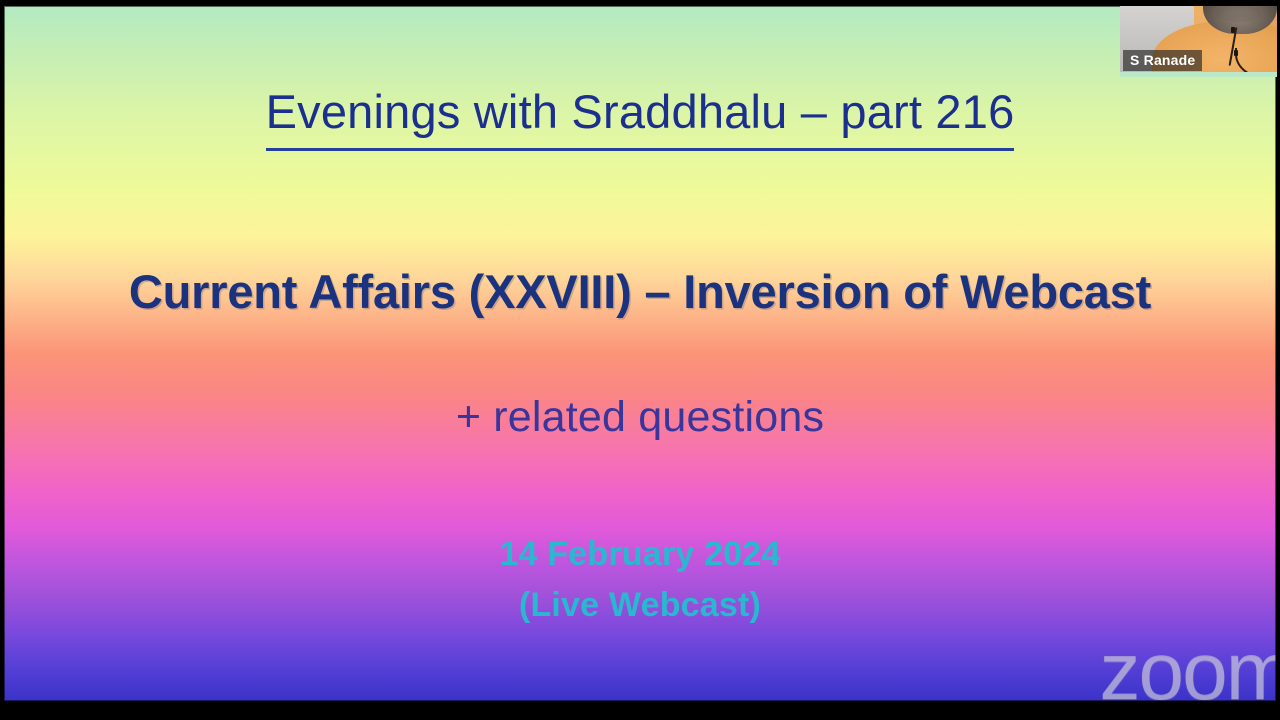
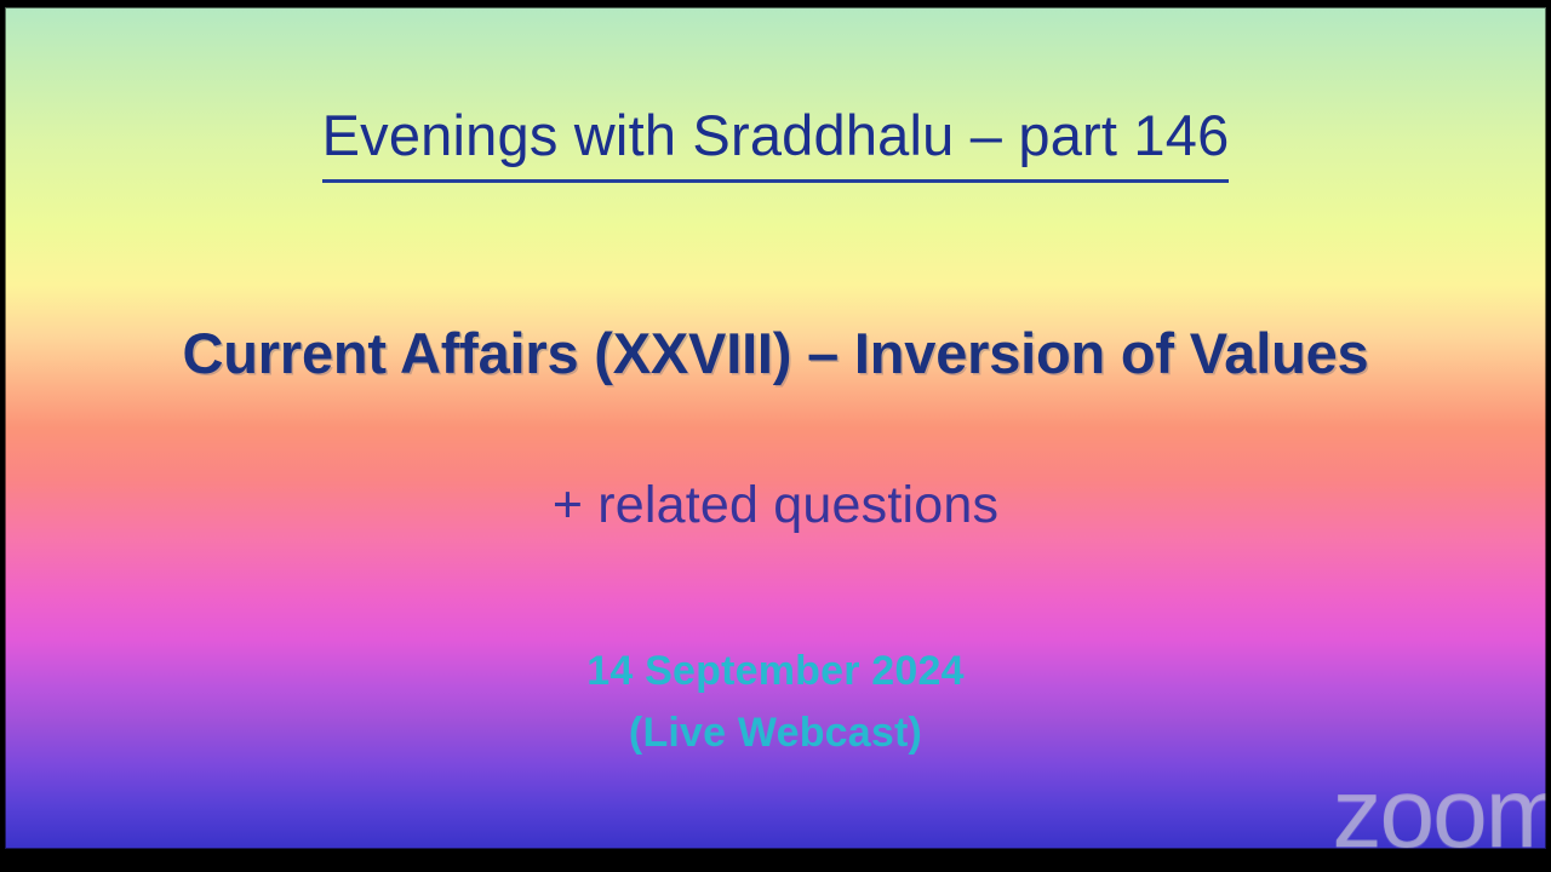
- Evenings with Sraddhalu – part 216
+ Evenings with Sraddhalu – part 146
- Current Affairs (XXVIII) – Inversion of Webcast
+ Current Affairs (XXVIII) – Inversion of Values
  + related questions
- 14 February 2024
+ 14 September 2024
  (Live Webcast)
  zoom
- S Ranade
